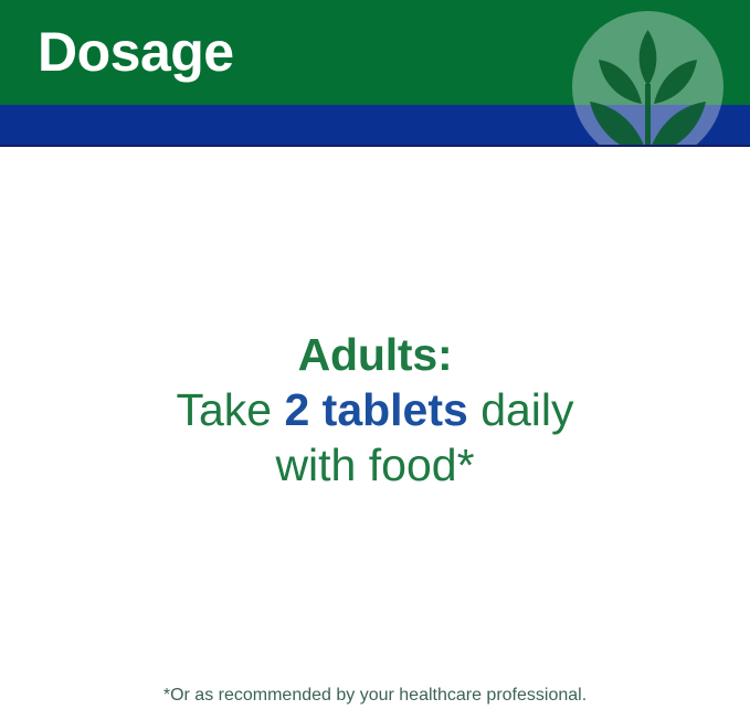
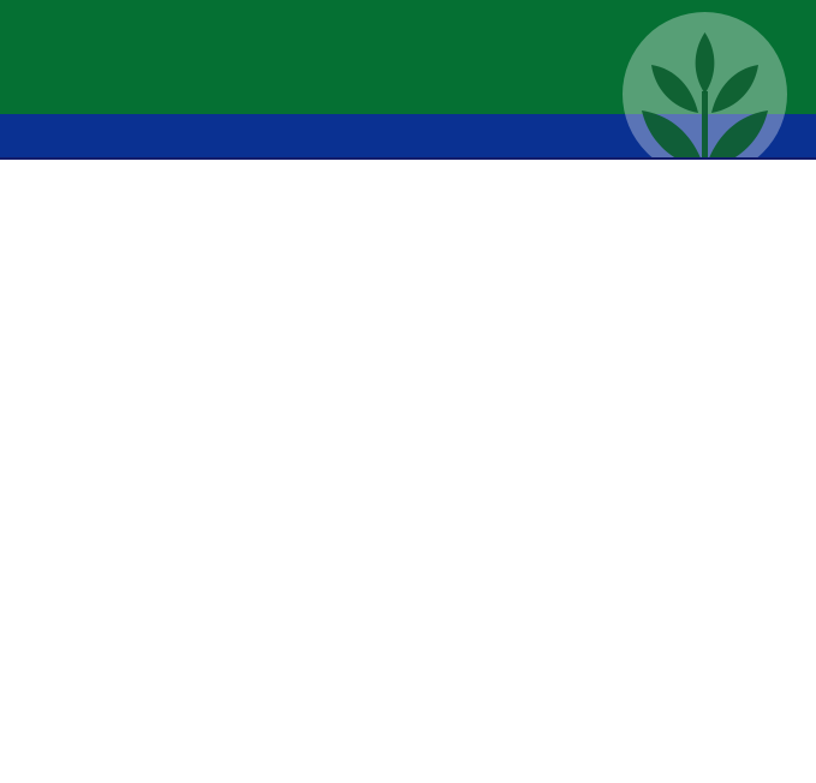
- Dosage
- Adults:
- Take 2 tablets daily
- with food*
- *Or as recommended by your healthcare professional.
